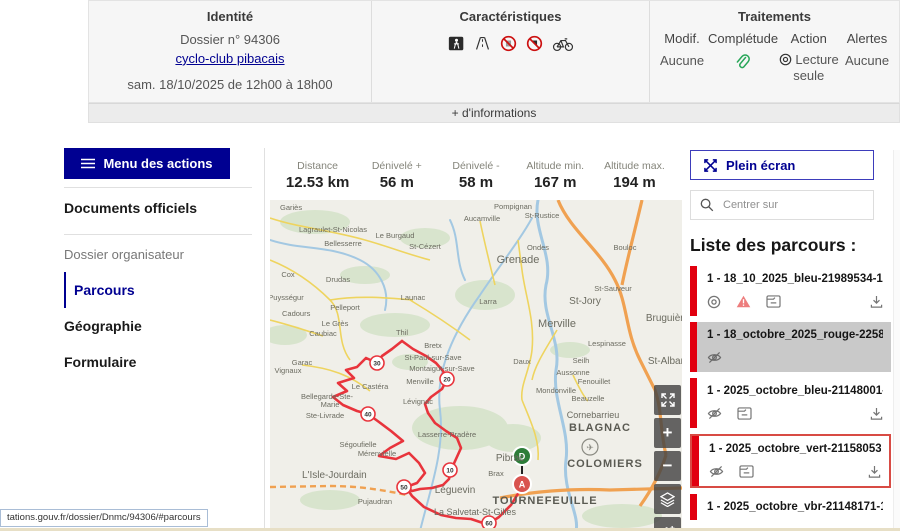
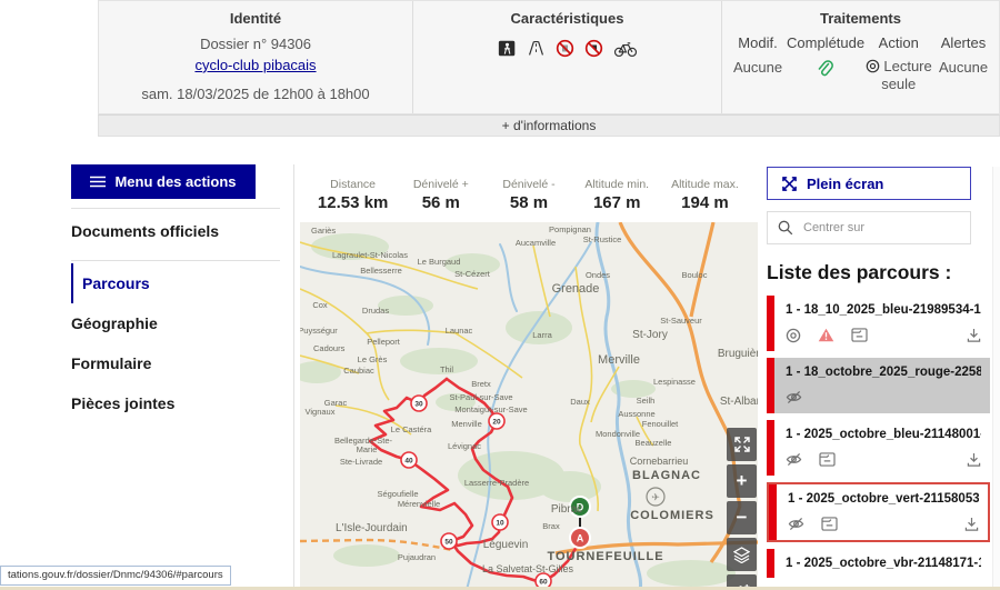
  Identité
  Dossier n° 94306
  cyclo-club pibacais
- sam. 18/10/2025 de 12h00 à 18h00
+ sam. 18/03/2025 de 12h00 à 18h00
  Caractéristiques
  Traitements
  Modif.
  Aucune
  Complétude
  Action
  Lecture seule
  Alertes
  Aucune
  + d'informations
  Menu des actions
  Documents officiels
- Dossier organisateur
  Parcours
  Géographie
  Formulaire
+ Pièces jointes
  Distance
  12.53 km
  Dénivelé +
  56 m
  Dénivelé -
  58 m
  Altitude min.
  167 m
  Altitude max.
  194 m
  ✈
  D
  A
  Gariès
  Pompignan
  St-Rustice
  Aucamville
  Lagraulet-St-Nicolas
  Le Burgaud
  Bellesserre
  St-Cézert
  Ondes
  Bouloc
  Grenade
  Cox
  Drudas
  Puysségur
  Launac
  Larra
  St-Sauveur
  St-Jory
  Pelleport
  Cadours
  Le Grès
  Caubiac
  Merville
  Bruguièr
  Thil
  Bretx
  Lespinasse
  St-Paul-sur-Save
  Daux
  Seilh
  St-Alba
  Garac
  Montaigut-sur-Save
  Menville
  Aussonne
  Fenouillet
  Mondonville
  Vignaux
  Le Castéra
  Beauzelle
  Bellegarde-Ste-
  Marie
  Lévignac
  Ste-Livrade
  Cornebarrieu
  BLAGNAC
  Lasserre-Pradère
  Ségoufielle
  Mérenvielle
  Pibrac
  COLOMIERS
  L'Isle-Jourdain
  Brax
  Léguevin
  Pujaudran
  TOURNEFEUILLE
  La Salvetat-St-Gilles
  +
  −
  Plein écran
  Centrer sur
  Liste des parcours :
  1 - 18_10_2025_bleu-21989534-1
  1 - 18_octobre_2025_rouge-2258
  1 - 2025_octobre_bleu-21148001
  1 - 2025_octobre_vert-21158053
  1 - 2025_octobre_vbr-21148171-
  tations.gouv.fr/dossier/Dnmc/94306/#parcours
